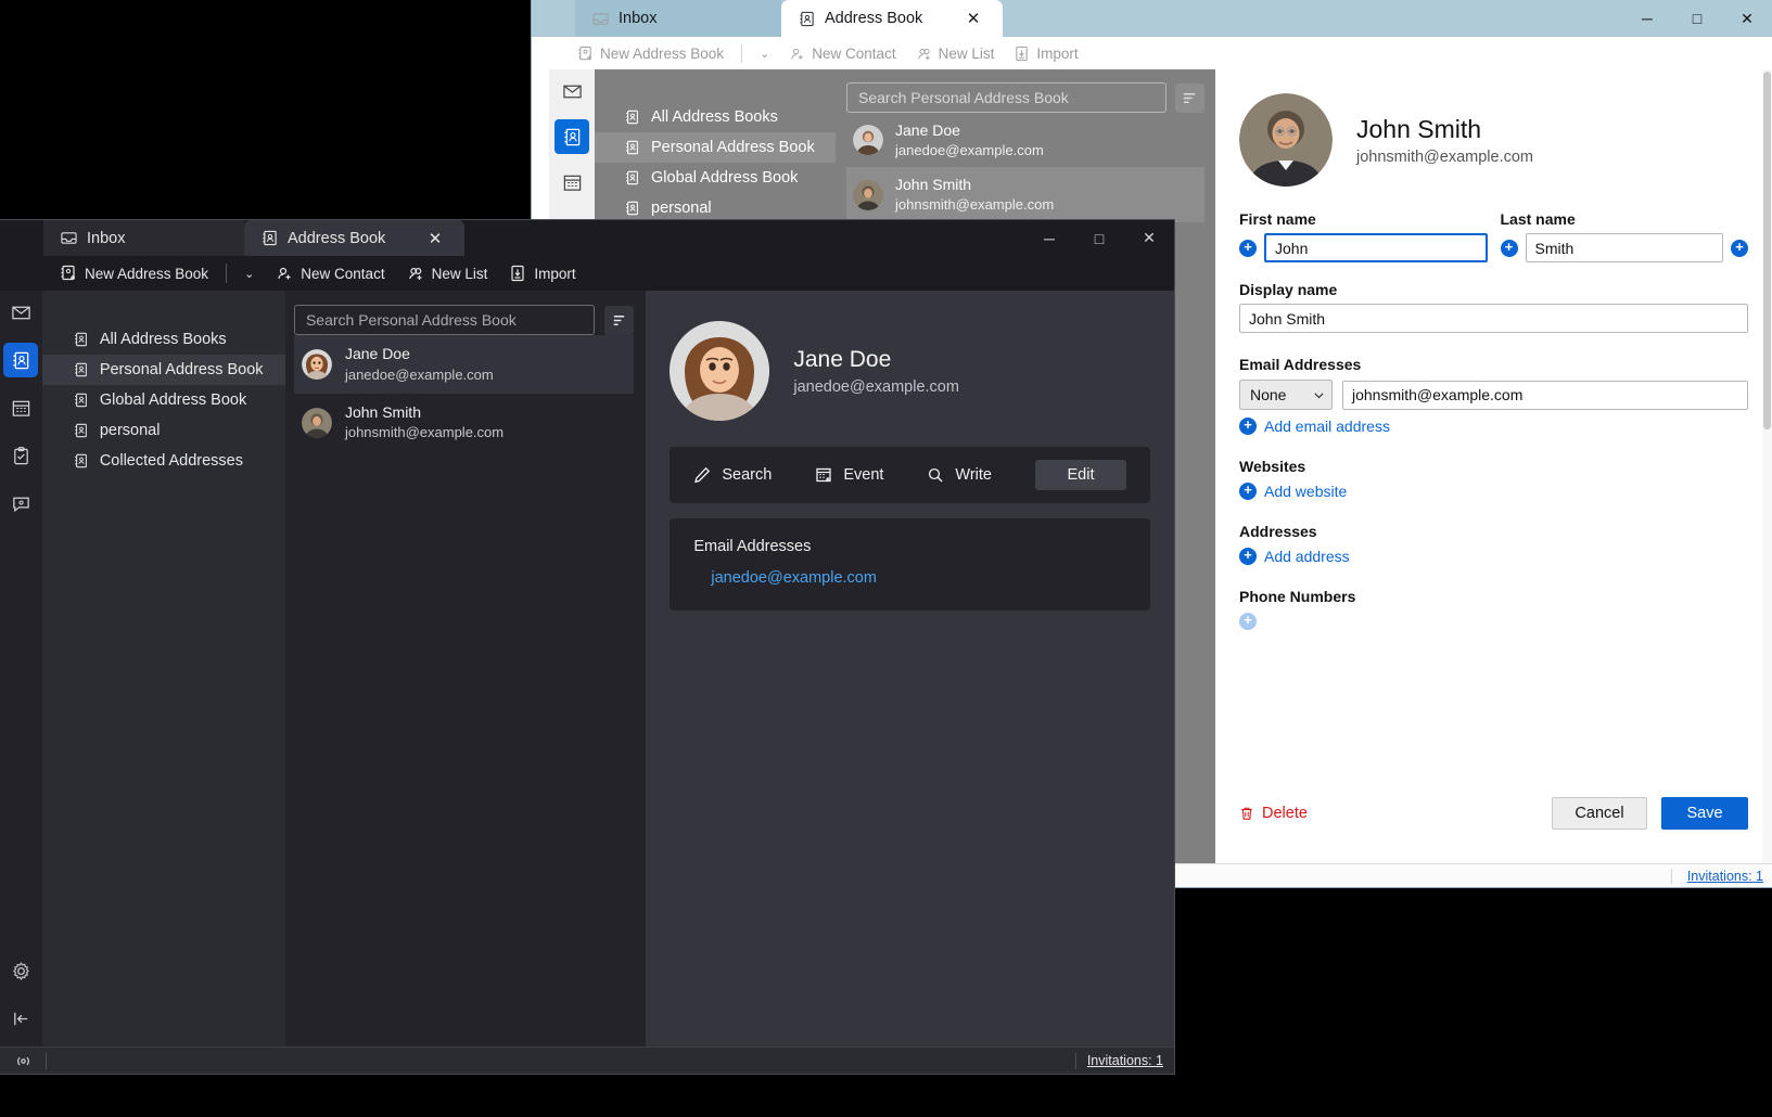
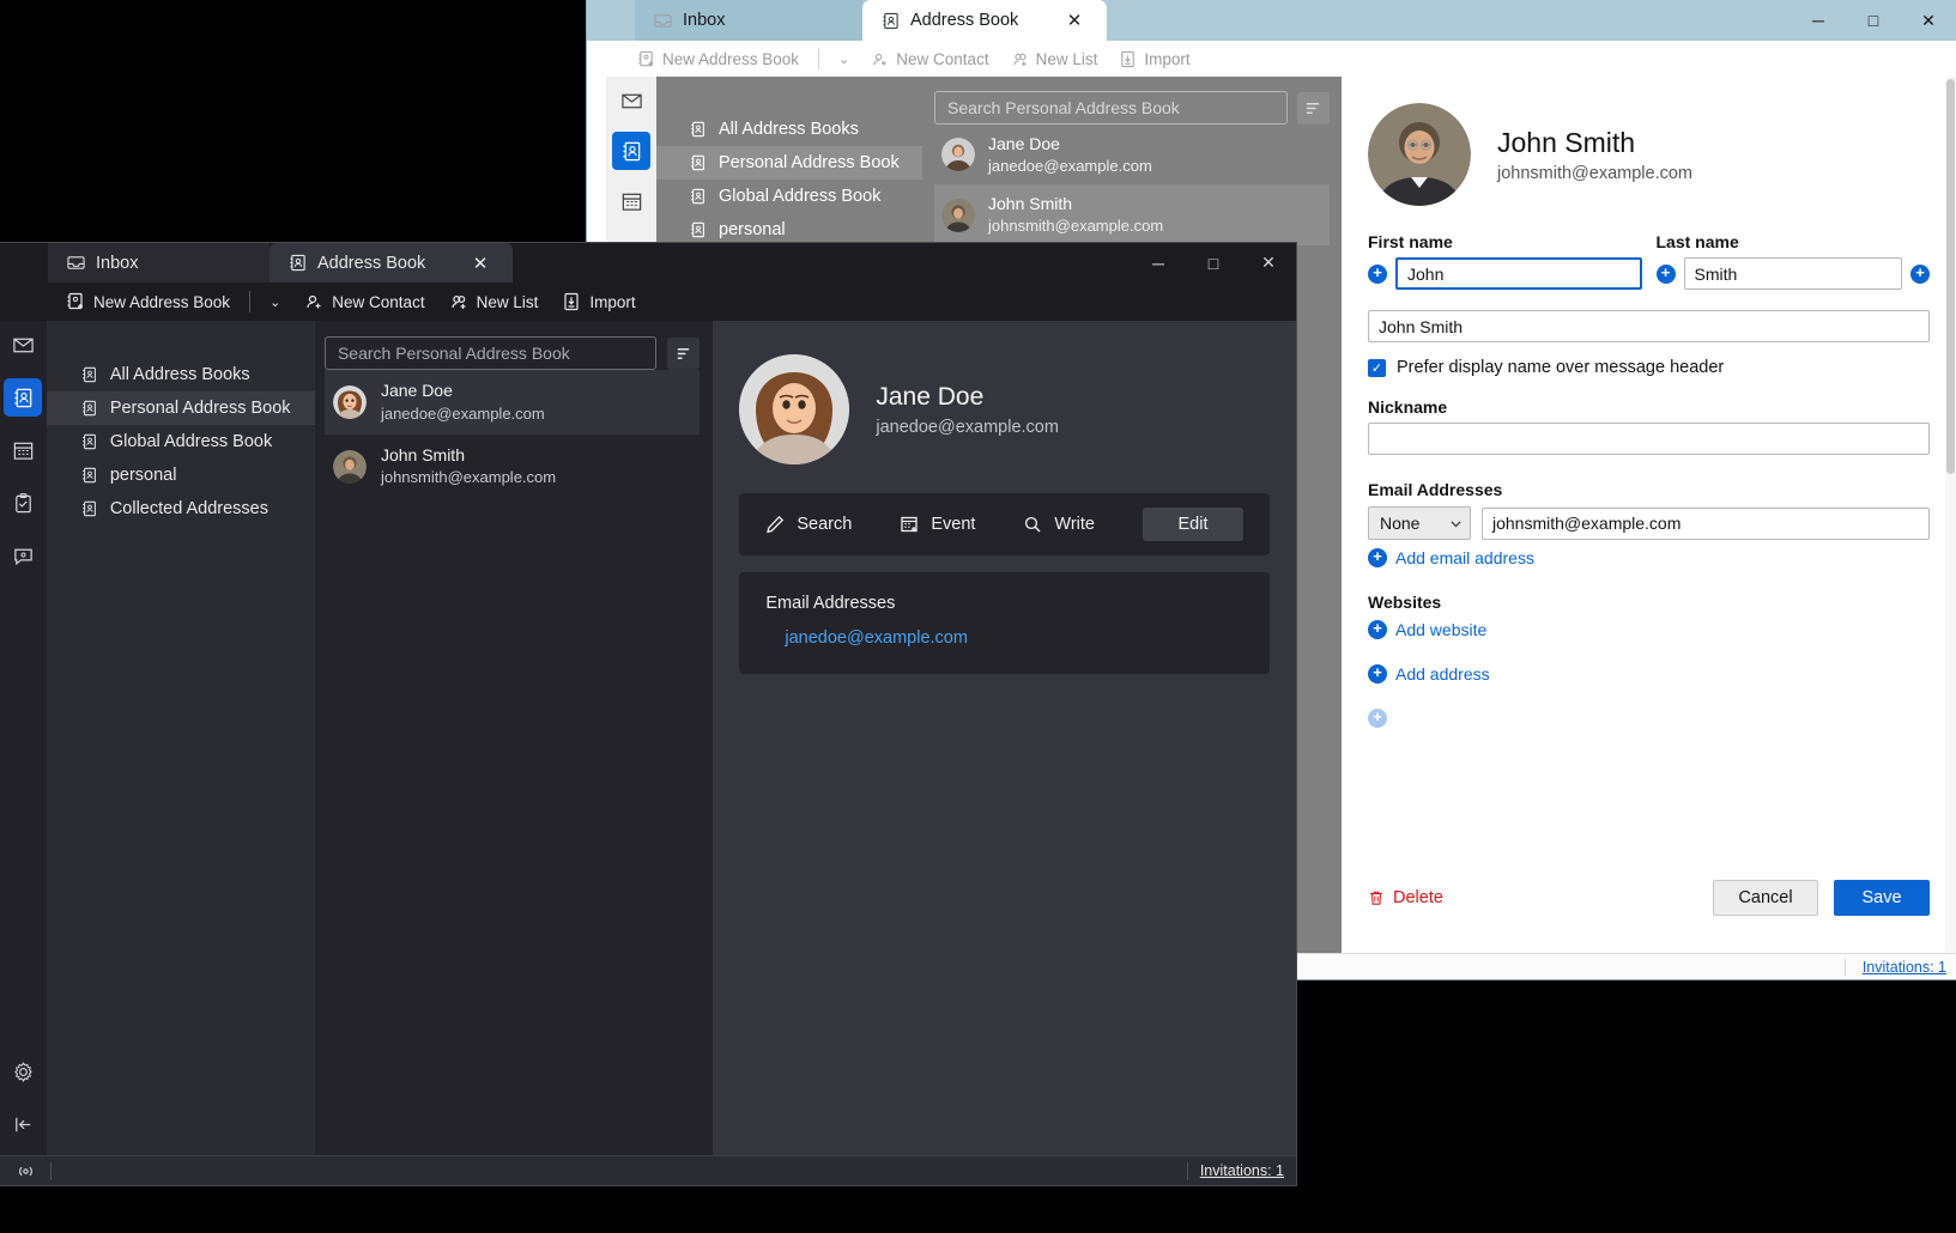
  Inbox
  Address Book
  ✕
  ─
  □
  ✕
  New Address Book
  ⌄
  New Contact
  New List
  Import
  All Address Books
  Personal Address Book
  Global Address Book
  personal
  Search Personal Address Book
  Jane Doe
  janedoe@example.com
  John Smith
  johnsmith@example.com
  John Smith
  johnsmith@example.com
  First name
  +
  John
  Last name
  +
  Smith
  +
- Display name
  John Smith
+ ✓
+ Prefer display name over message header
+ Nickname
  Email Addresses
  None
  johnsmith@example.com
  +
  Add email address
  Websites
  +
  Add website
- Addresses
  +
  Add address
- Phone Numbers
  +
  Delete
  Cancel
  Save
  Invitations: 1
  Inbox
  Address Book
  ✕
  ─
  □
  ✕
  New Address Book
  ⌄
  New Contact
  New List
  Import
  All Address Books
  Personal Address Book
  Global Address Book
  personal
  Collected Addresses
  Search Personal Address Book
  Jane Doe
  janedoe@example.com
  John Smith
  johnsmith@example.com
  Jane Doe
  janedoe@example.com
  Search
  Event
  Write
  Edit
  Email Addresses
  janedoe@example.com
  Invitations: 1
